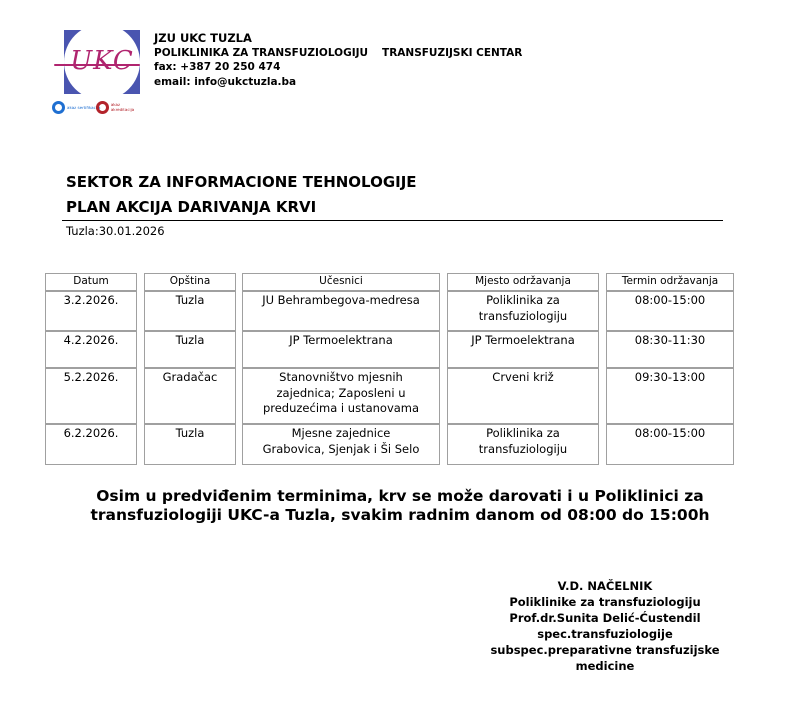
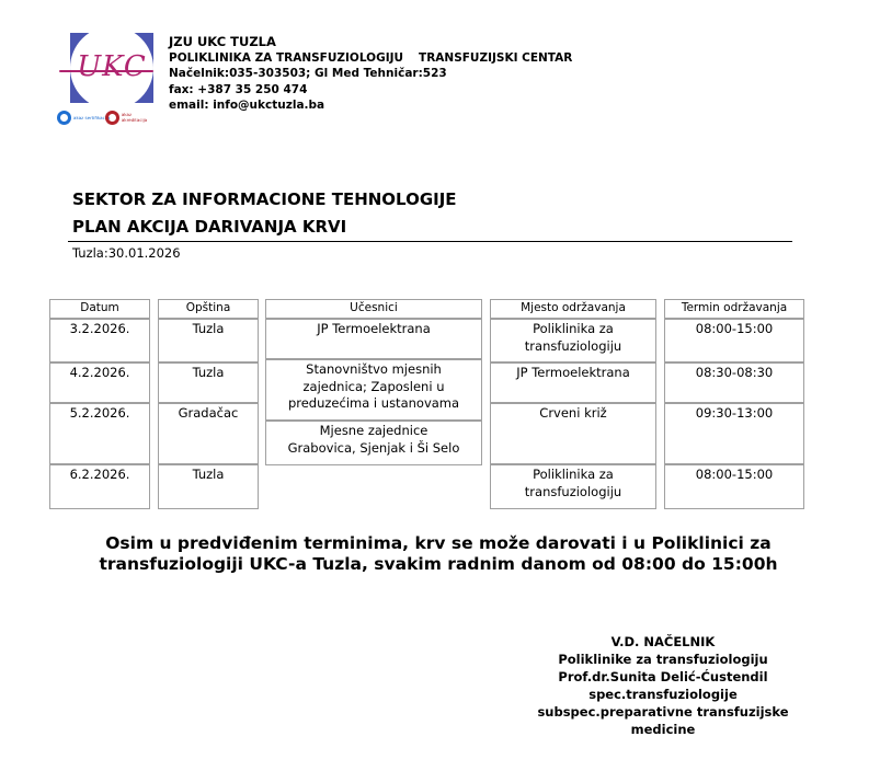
  UKC
  JZU UKC TUZLA
  POLIKLINIKA ZA TRANSFUZIOLOGIJU TRANSFUZIJSKI CENTAR
+ Načelnik:035-303503; Gl Med Tehničar:523
- fax: +387 20 250 474
+ fax: +387 35 250 474
  email: info@ukctuzla.ba
  SEKTOR ZA INFORMACIONE TEHNOLOGIJE
  PLAN AKCIJA DARIVANJA KRVI
  Tuzla:30.01.2026
  Datum
  3.2.2026.
  4.2.2026.
  5.2.2026.
  6.2.2026.
  Opština
  Tuzla
  Tuzla
  Gradačac
  Tuzla
  Učesnici
- JU Behrambegova-medresa
  JP Termoelektrana
  Stanovništvo mjesnih zajednica; Zaposleni u preduzećima i ustanovama
  Mjesne zajednice Grabovica, Sjenjak i Ši Selo
  Mjesto održavanja
  Poliklinika za transfuziologiju
  JP Termoelektrana
  Crveni križ
  Poliklinika za transfuziologiju
  Termin održavanja
  08:00-15:00
- 08:30-11:30
+ 08:30-08:30
  09:30-13:00
  08:00-15:00
  Osim u predviđenim terminima, krv se može darovati i u Poliklinici za transfuziologiji UKC-a Tuzla, svakim radnim danom od 08:00 do 15:00h
  V.D. NAČELNIK
  Poliklinike za transfuziologiju
  Prof.dr.Sunita Delić-Ćustendil
  spec.transfuziologije
  subspec.preparativne transfuzijske medicine
